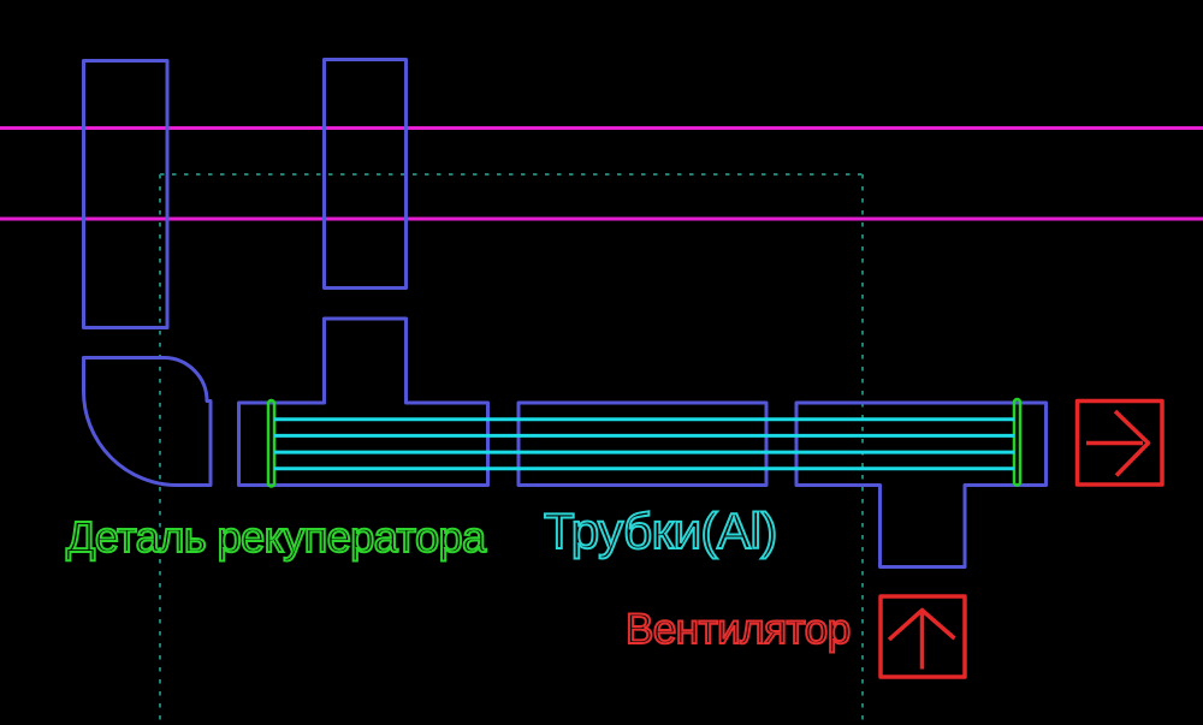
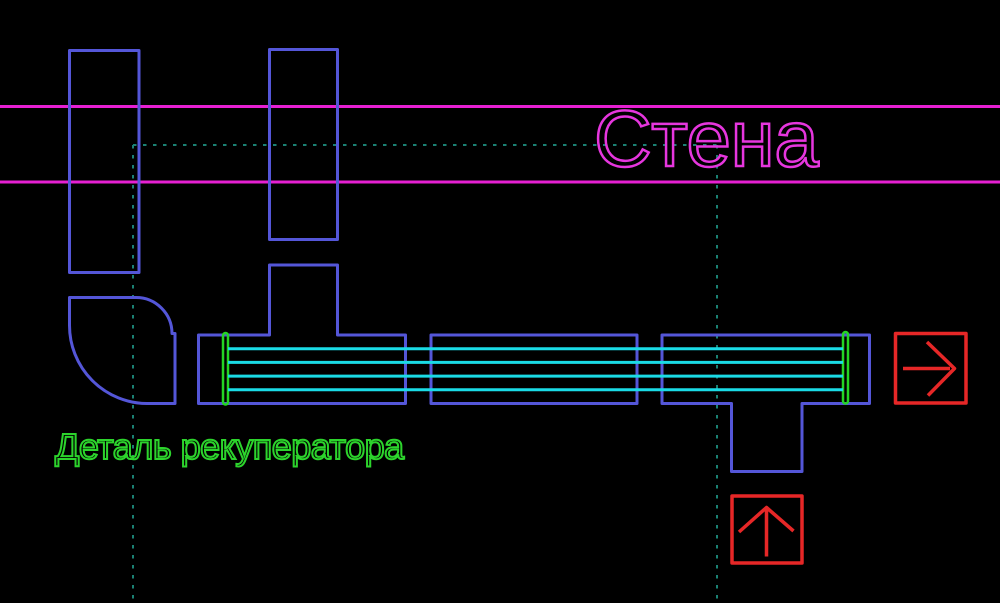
+ Стена
  Деталь рекуператора
- Трубки(Al)
- Вентилятор
